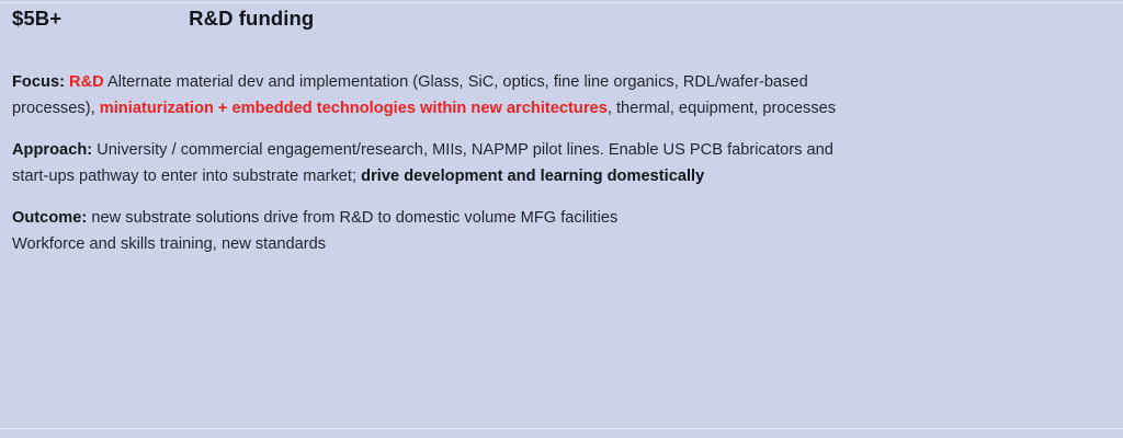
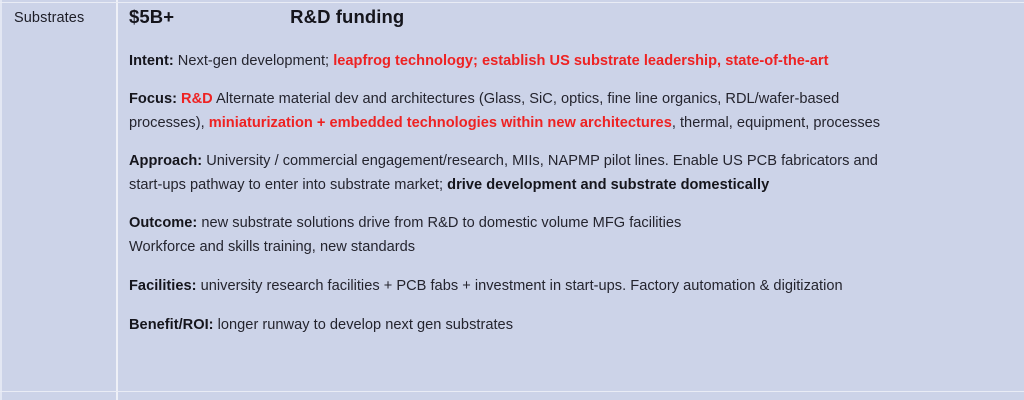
+ Substrates
  $5B+
  R&D funding
+ Intent: Next-gen development; leapfrog technology; establish US substrate leadership, state-of-the-art
- Focus: R&D Alternate material dev and implementation (Glass, SiC, optics, fine line organics, RDL/wafer-based
+ Focus: R&D Alternate material dev and architectures (Glass, SiC, optics, fine line organics, RDL/wafer-based
  processes), miniaturization + embedded technologies within new architectures, thermal, equipment, processes
  Approach: University / commercial engagement/research, MIIs, NAPMP pilot lines. Enable US PCB fabricators and
- start-ups pathway to enter into substrate market; drive development and learning domestically
+ start-ups pathway to enter into substrate market; drive development and substrate domestically
  Outcome: new substrate solutions drive from R&D to domestic volume MFG facilities
  Workforce and skills training, new standards
+ Facilities: university research facilities + PCB fabs + investment in start-ups. Factory automation & digitization
+ Benefit/ROI: longer runway to develop next gen substrates
